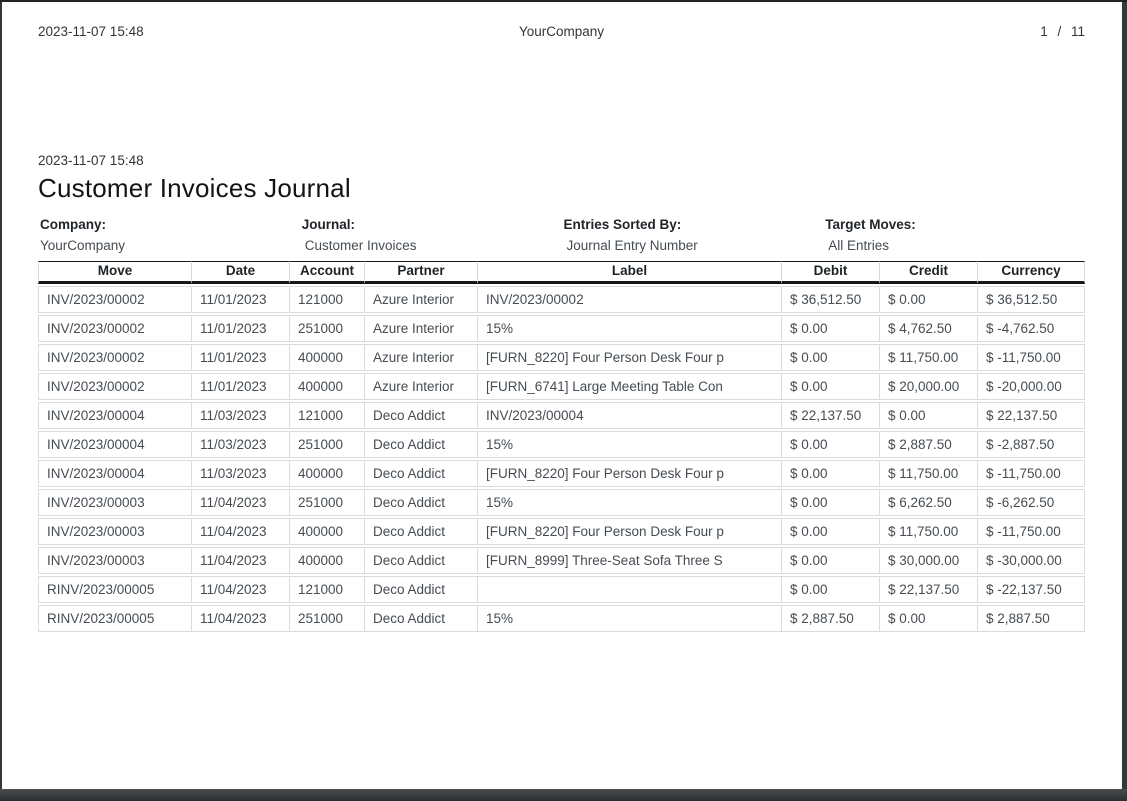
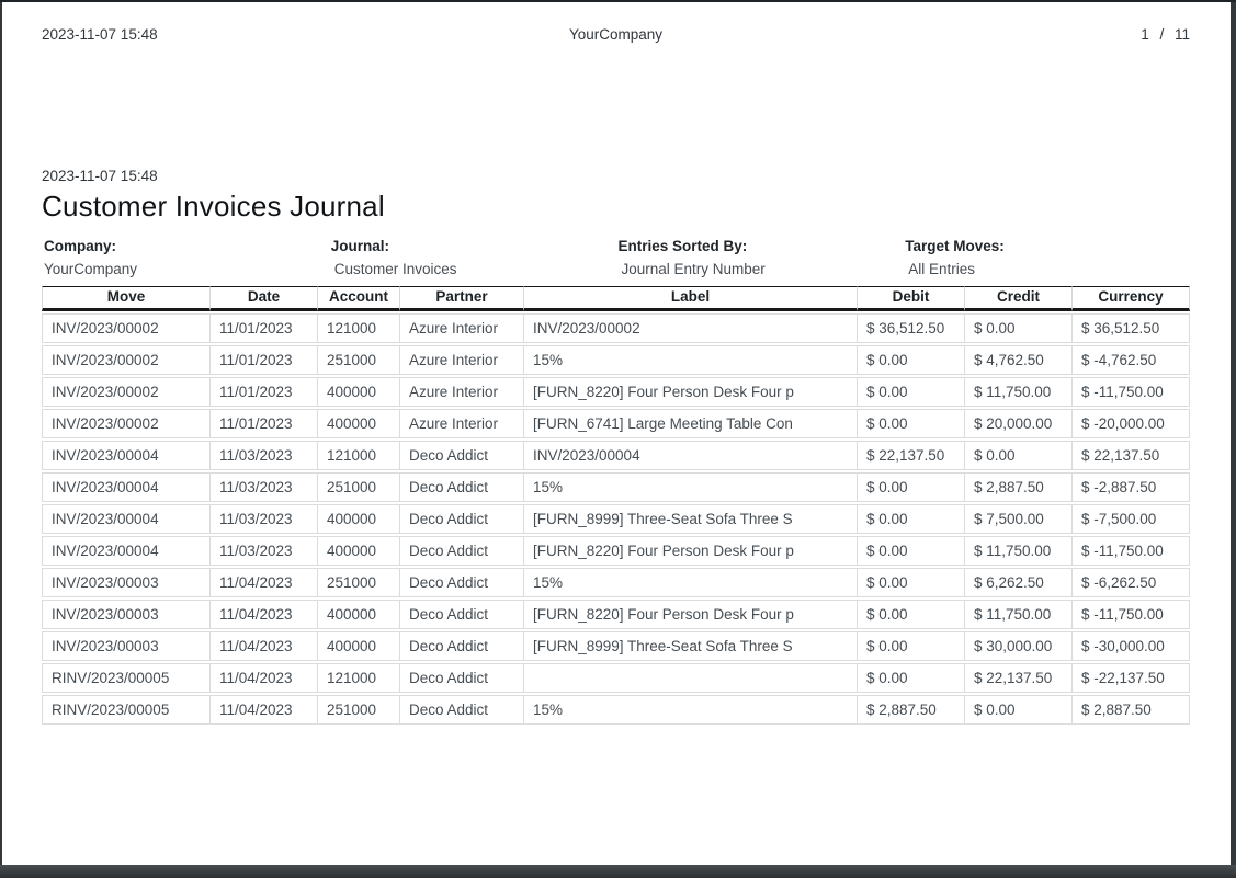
  2023-11-07 15:48
  YourCompany
  1 / 11
  2023-11-07 15:48
  Customer Invoices Journal
  Company:
  YourCompany
  Journal:
  Customer Invoices
  Entries Sorted By:
  Journal Entry Number
  Target Moves:
  All Entries
  Move	Date	Account	Partner	Label	Debit	Credit	Currency
  INV/2023/00002	11/01/2023	121000	Azure Interior	INV/2023/00002	$ 36,512.50	$ 0.00	$ 36,512.50
  INV/2023/00002	11/01/2023	251000	Azure Interior	15%	$ 0.00	$ 4,762.50	$ -4,762.50
  INV/2023/00002	11/01/2023	400000	Azure Interior	[FURN_8220] Four Person Desk Four p	$ 0.00	$ 11,750.00	$ -11,750.00
  INV/2023/00002	11/01/2023	400000	Azure Interior	[FURN_6741] Large Meeting Table Con	$ 0.00	$ 20,000.00	$ -20,000.00
  INV/2023/00004	11/03/2023	121000	Deco Addict	INV/2023/00004	$ 22,137.50	$ 0.00	$ 22,137.50
  INV/2023/00004	11/03/2023	251000	Deco Addict	15%	$ 0.00	$ 2,887.50	$ -2,887.50
+ INV/2023/00004	11/03/2023	400000	Deco Addict	[FURN_8999] Three-Seat Sofa Three S	$ 0.00	$ 7,500.00	$ -7,500.00
  INV/2023/00004	11/03/2023	400000	Deco Addict	[FURN_8220] Four Person Desk Four p	$ 0.00	$ 11,750.00	$ -11,750.00
  INV/2023/00003	11/04/2023	251000	Deco Addict	15%	$ 0.00	$ 6,262.50	$ -6,262.50
  INV/2023/00003	11/04/2023	400000	Deco Addict	[FURN_8220] Four Person Desk Four p	$ 0.00	$ 11,750.00	$ -11,750.00
  INV/2023/00003	11/04/2023	400000	Deco Addict	[FURN_8999] Three-Seat Sofa Three S	$ 0.00	$ 30,000.00	$ -30,000.00
  RINV/2023/00005	11/04/2023	121000	Deco Addict		$ 0.00	$ 22,137.50	$ -22,137.50
  RINV/2023/00005	11/04/2023	251000	Deco Addict	15%	$ 2,887.50	$ 0.00	$ 2,887.50
